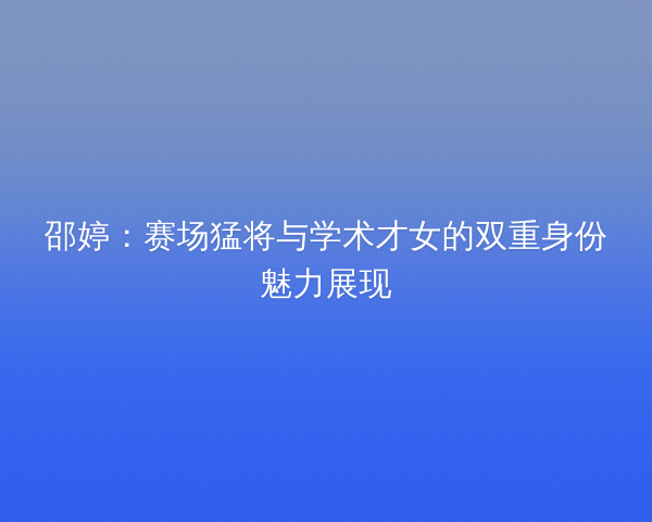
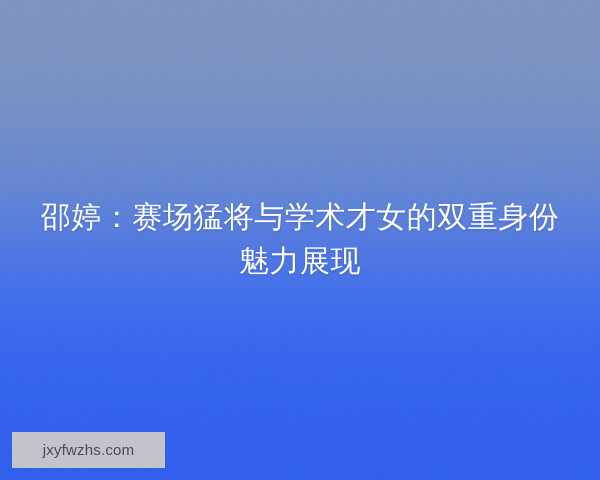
  邵婷：赛场猛将与学术才女的双重身份魅力展现
+ jxyfwzhs.com
